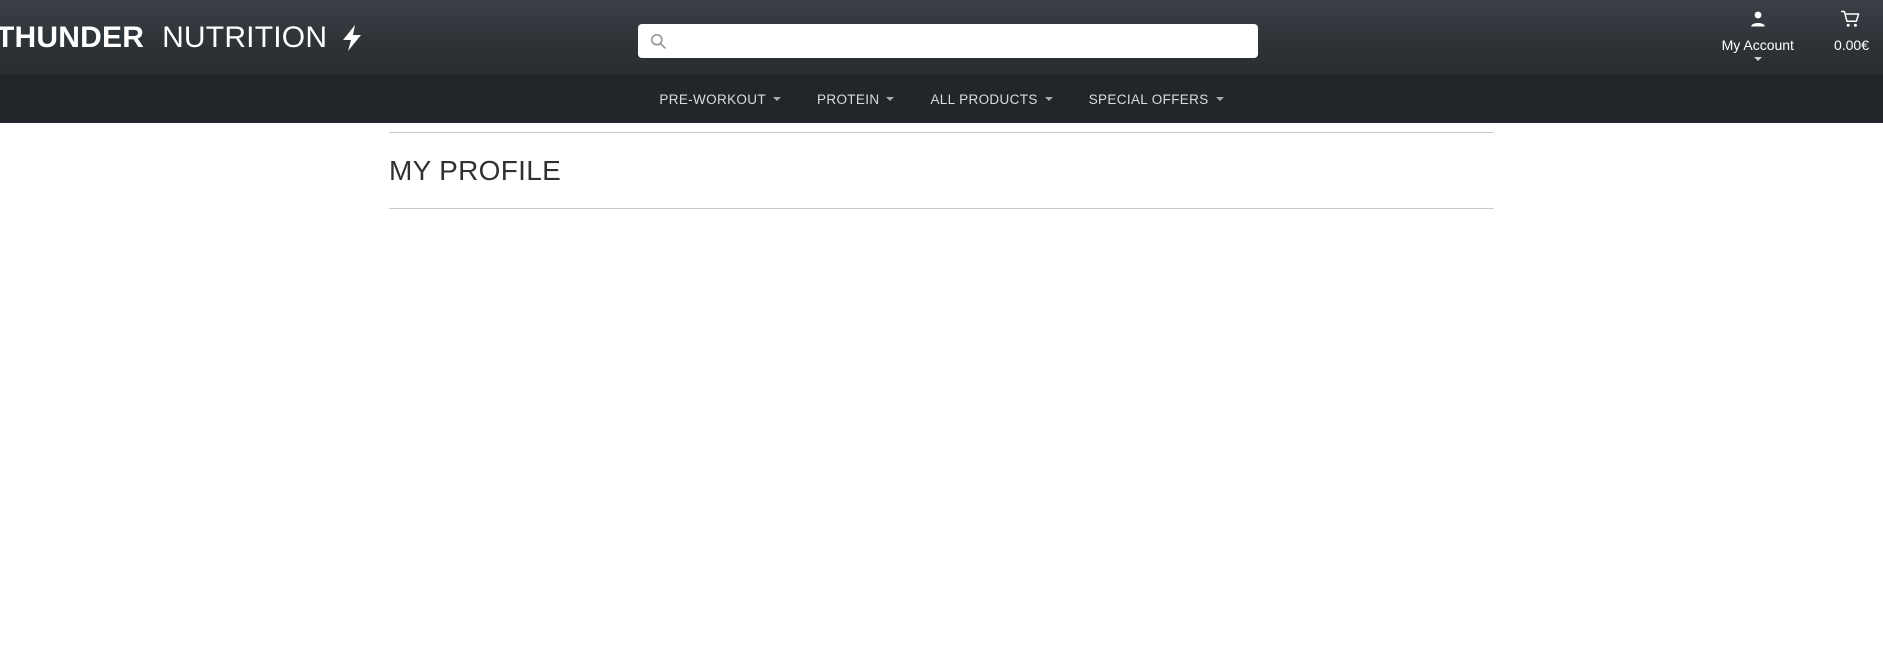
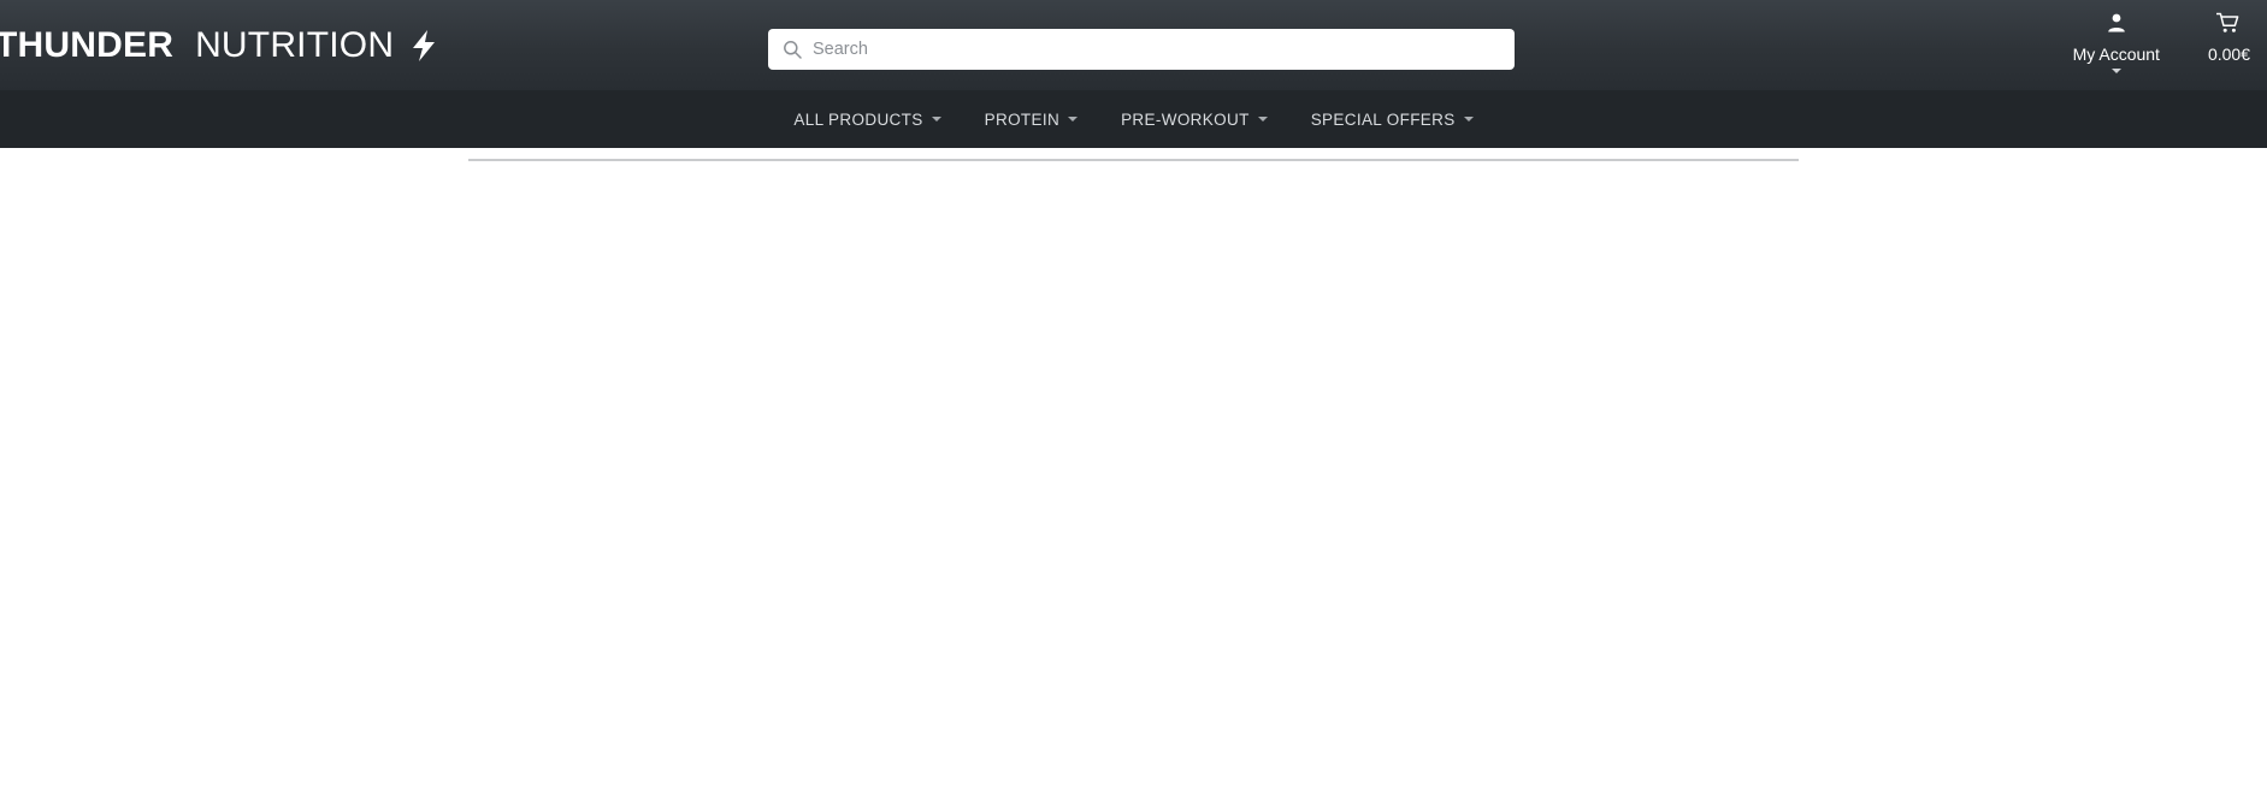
  THUNDER
  NUTRITION
+ Search
  My Account
  0.00€
- PRE-WORKOUT
+ ALL PRODUCTS
  PROTEIN
- ALL PRODUCTS
+ PRE-WORKOUT
  SPECIAL OFFERS
- MY PROFILE
